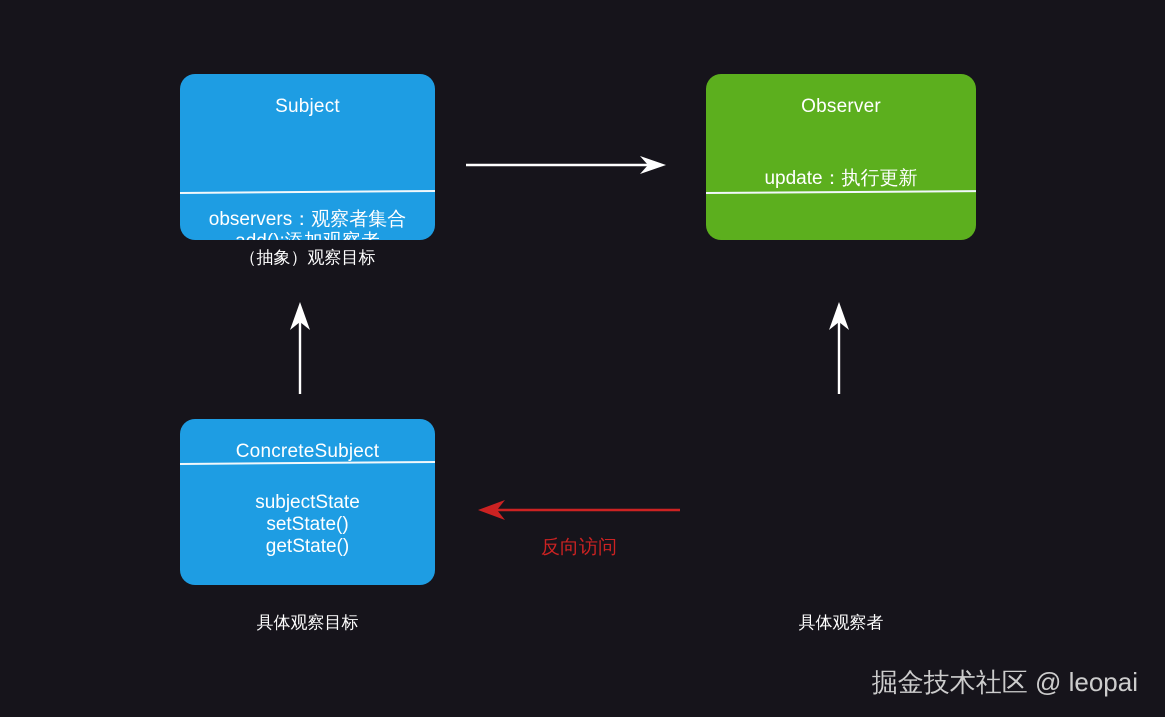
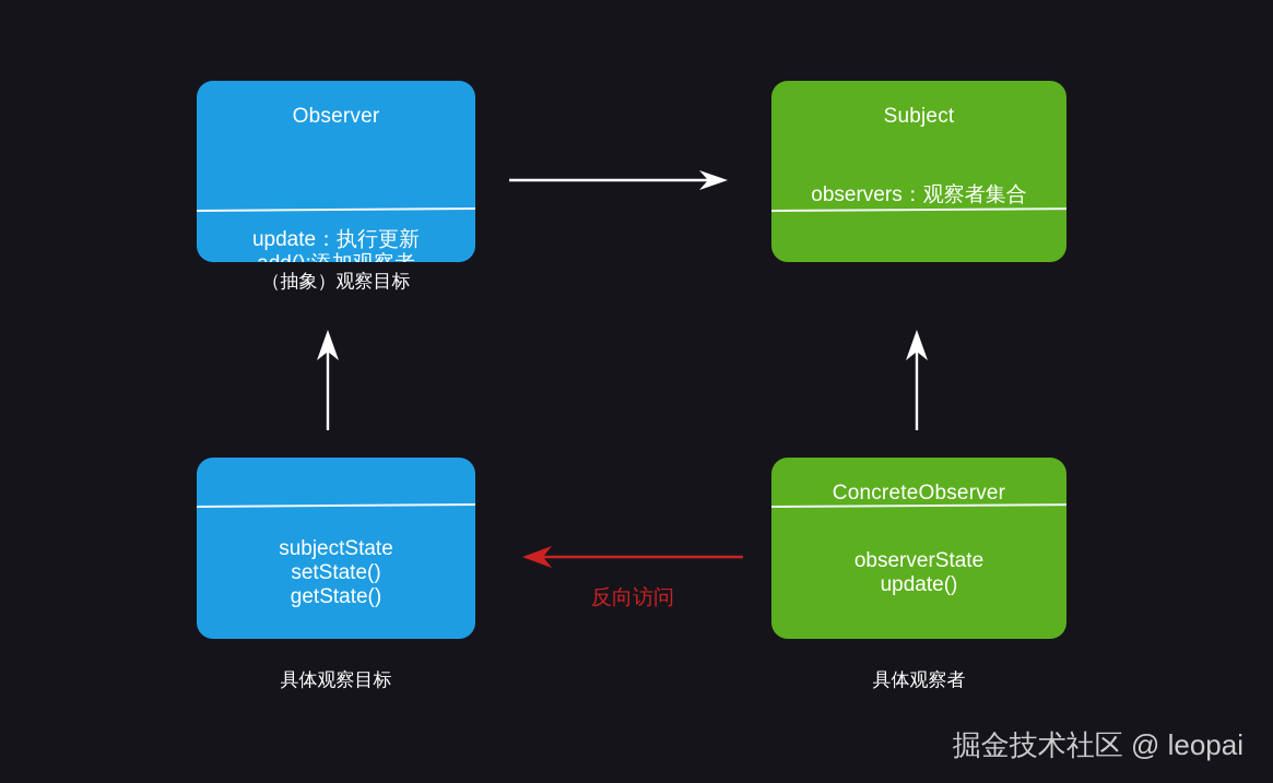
- Subject
+ Observer
- observers：观察者集合
+ update：执行更新
  （抽象）观察目标
- Observer
+ Subject
- update：执行更新
+ observers：观察者集合
- ConcreteSubject
  subjectState
  setState()
  getState()
  具体观察目标
+ ConcreteObserver
+ observerState
+ update()
  具体观察者
  反向访问
  掘金技术社区 @ leopai
